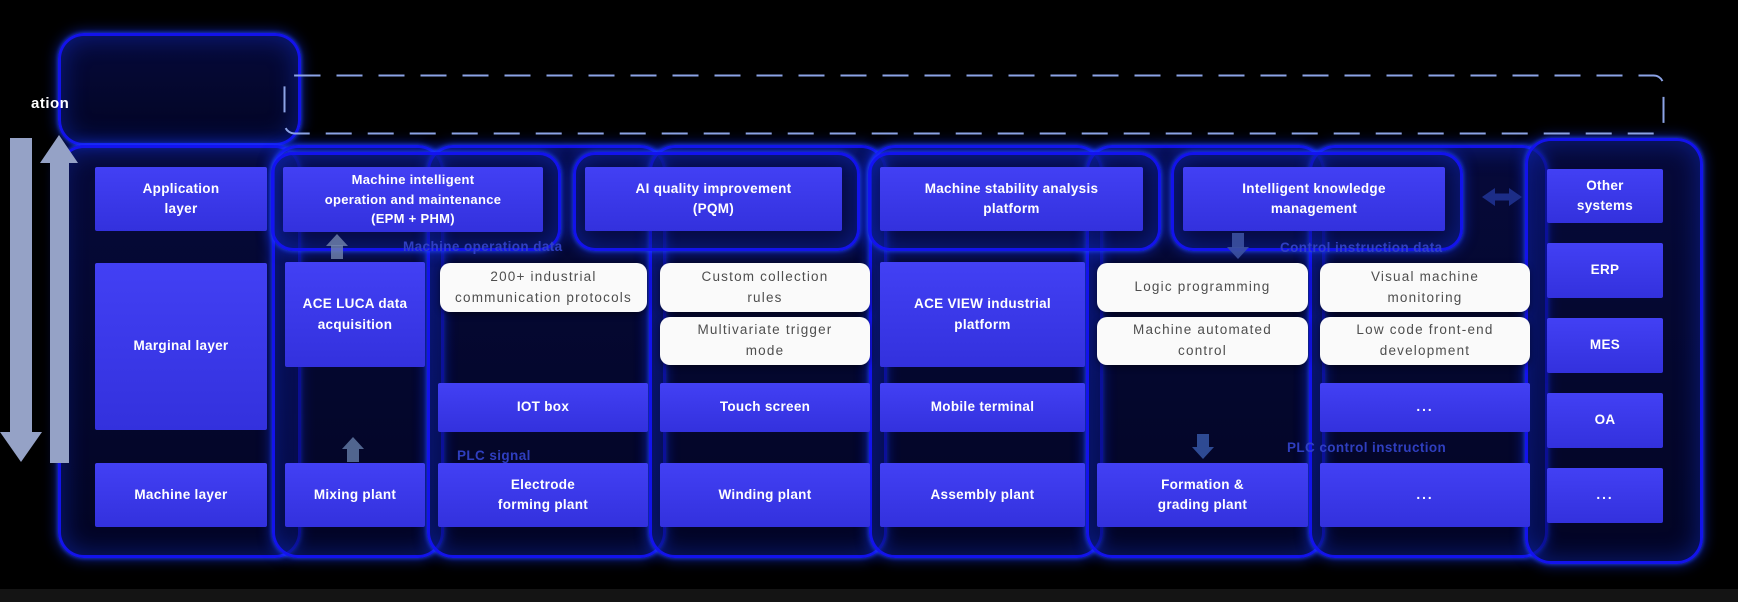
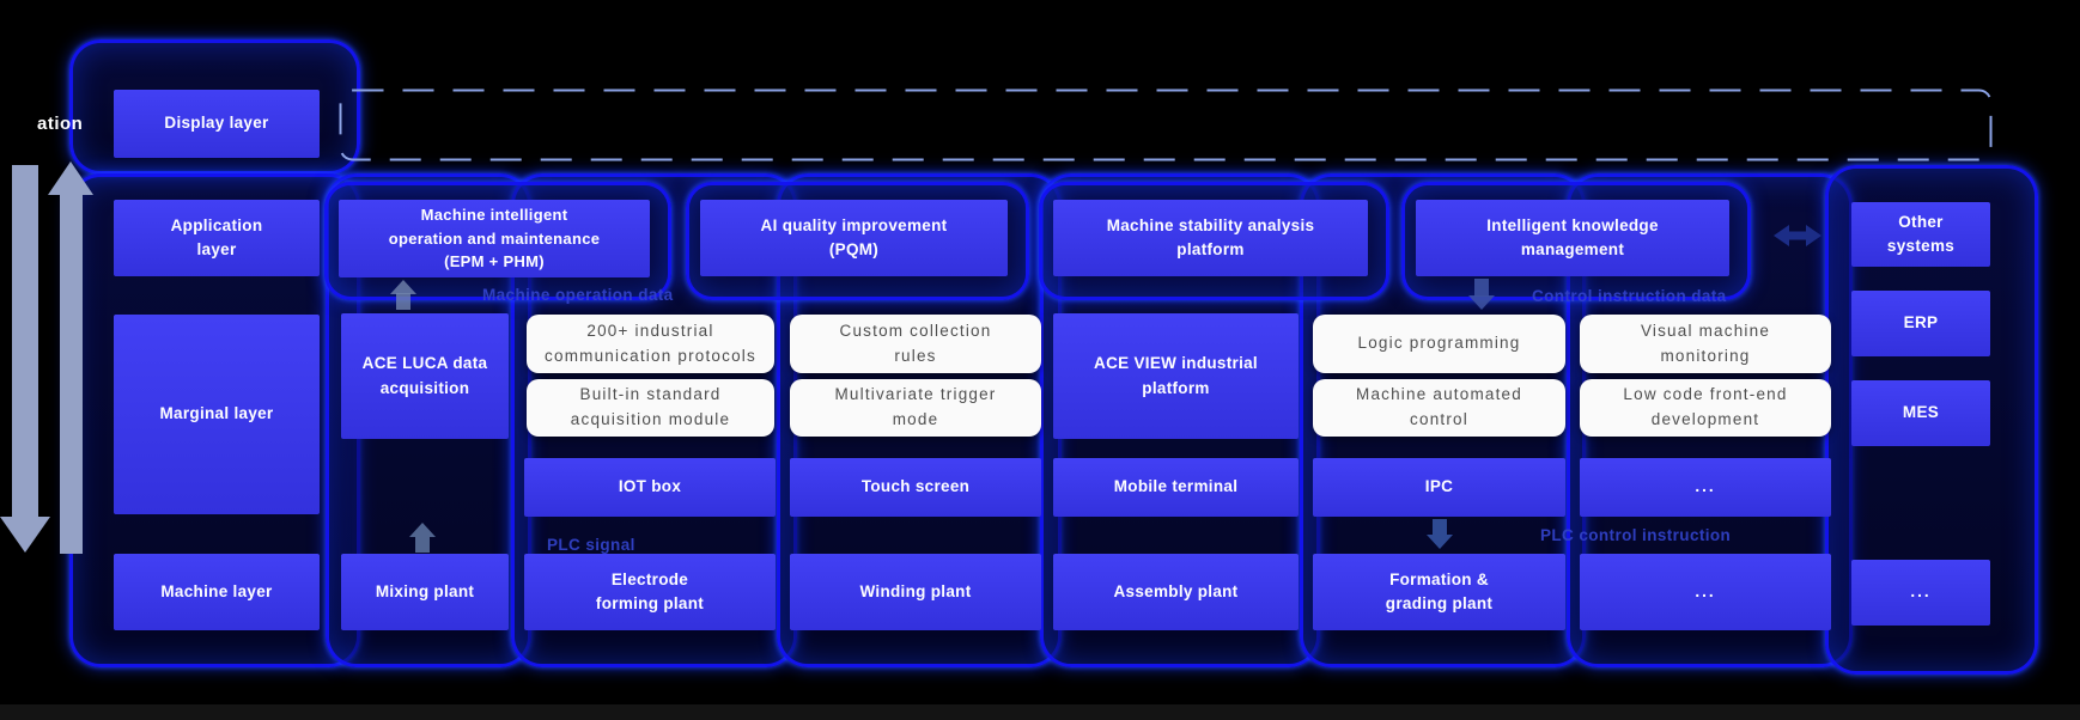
  ation
+ Display layer
  Application
  layer
  Marginal layer
  Machine layer
  Machine intelligent
  operation and maintenance
  (EPM + PHM)
  AI quality improvement
  (PQM)
  Machine stability analysis
  platform
  Intelligent knowledge
  management
  Machine operation data
  Control instruction data
  ACE LUCA data
  acquisition
  200+ industrial
  communication protocols
+ Built-in standard
+ acquisition module
  Custom collection
  rules
  Multivariate trigger
  mode
  ACE VIEW industrial
  platform
  Logic programming
  Machine automated
  control
  Visual machine
  monitoring
  Low code front-end
  development
  IOT box
  Touch screen
  Mobile terminal
+ IPC
  ...
  PLC signal
  PLC control instruction
  Mixing plant
  Electrode
  forming plant
  Winding plant
  Assembly plant
  Formation &
  grading plant
  ...
  Other
  systems
  ERP
  MES
- OA
  ...
